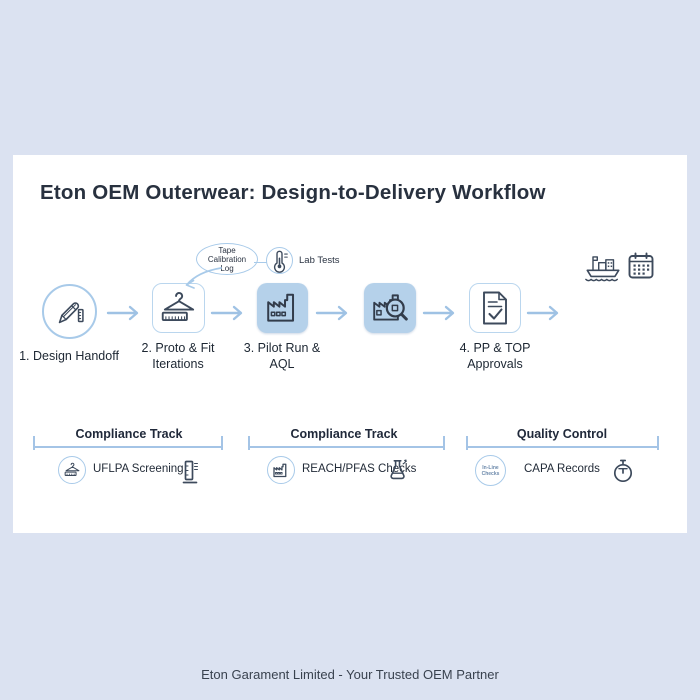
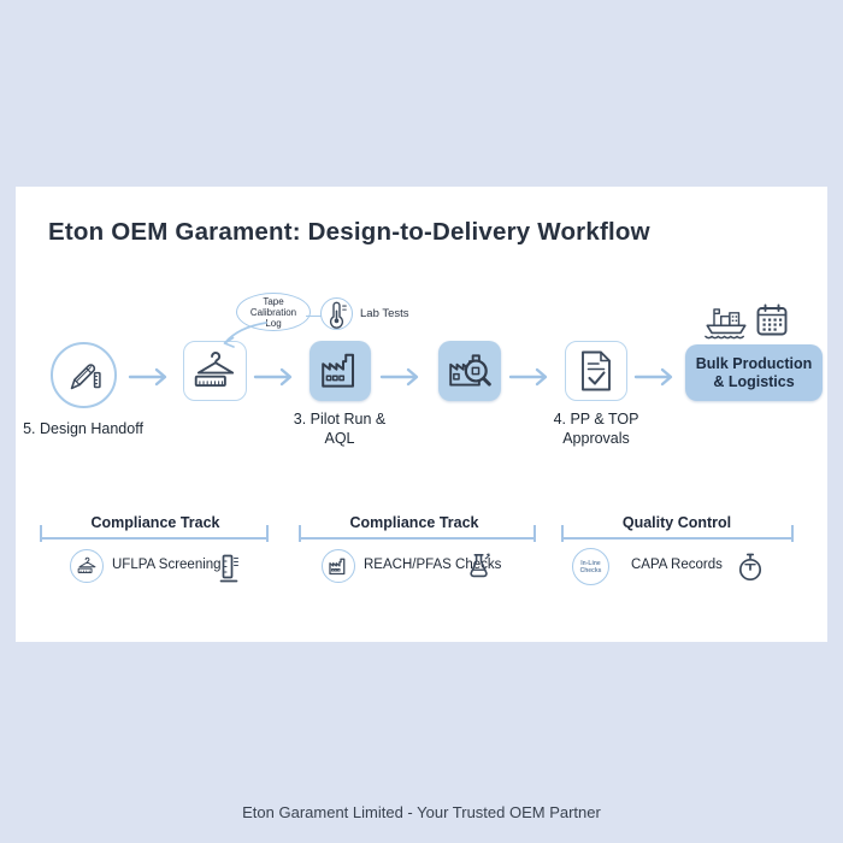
- Eton OEM Outerwear: Design-to-Delivery Workflow
+ Eton OEM Garament: Design-to-Delivery Workflow
+ Bulk Production & Logistics
- 1. Design Handoff
+ 5. Design Handoff
- 2. Proto & Fit Iterations
  3. Pilot Run & AQL
  4. PP & TOP Approvals
  Tape Calibration Log
  Lab Tests
  Compliance Track
  Compliance Track
  Quality Control
  UFLPA Screening
  REACH/PFAS Checks
  CAPA Records
  Eton Garament Limited - Your Trusted OEM Partner
